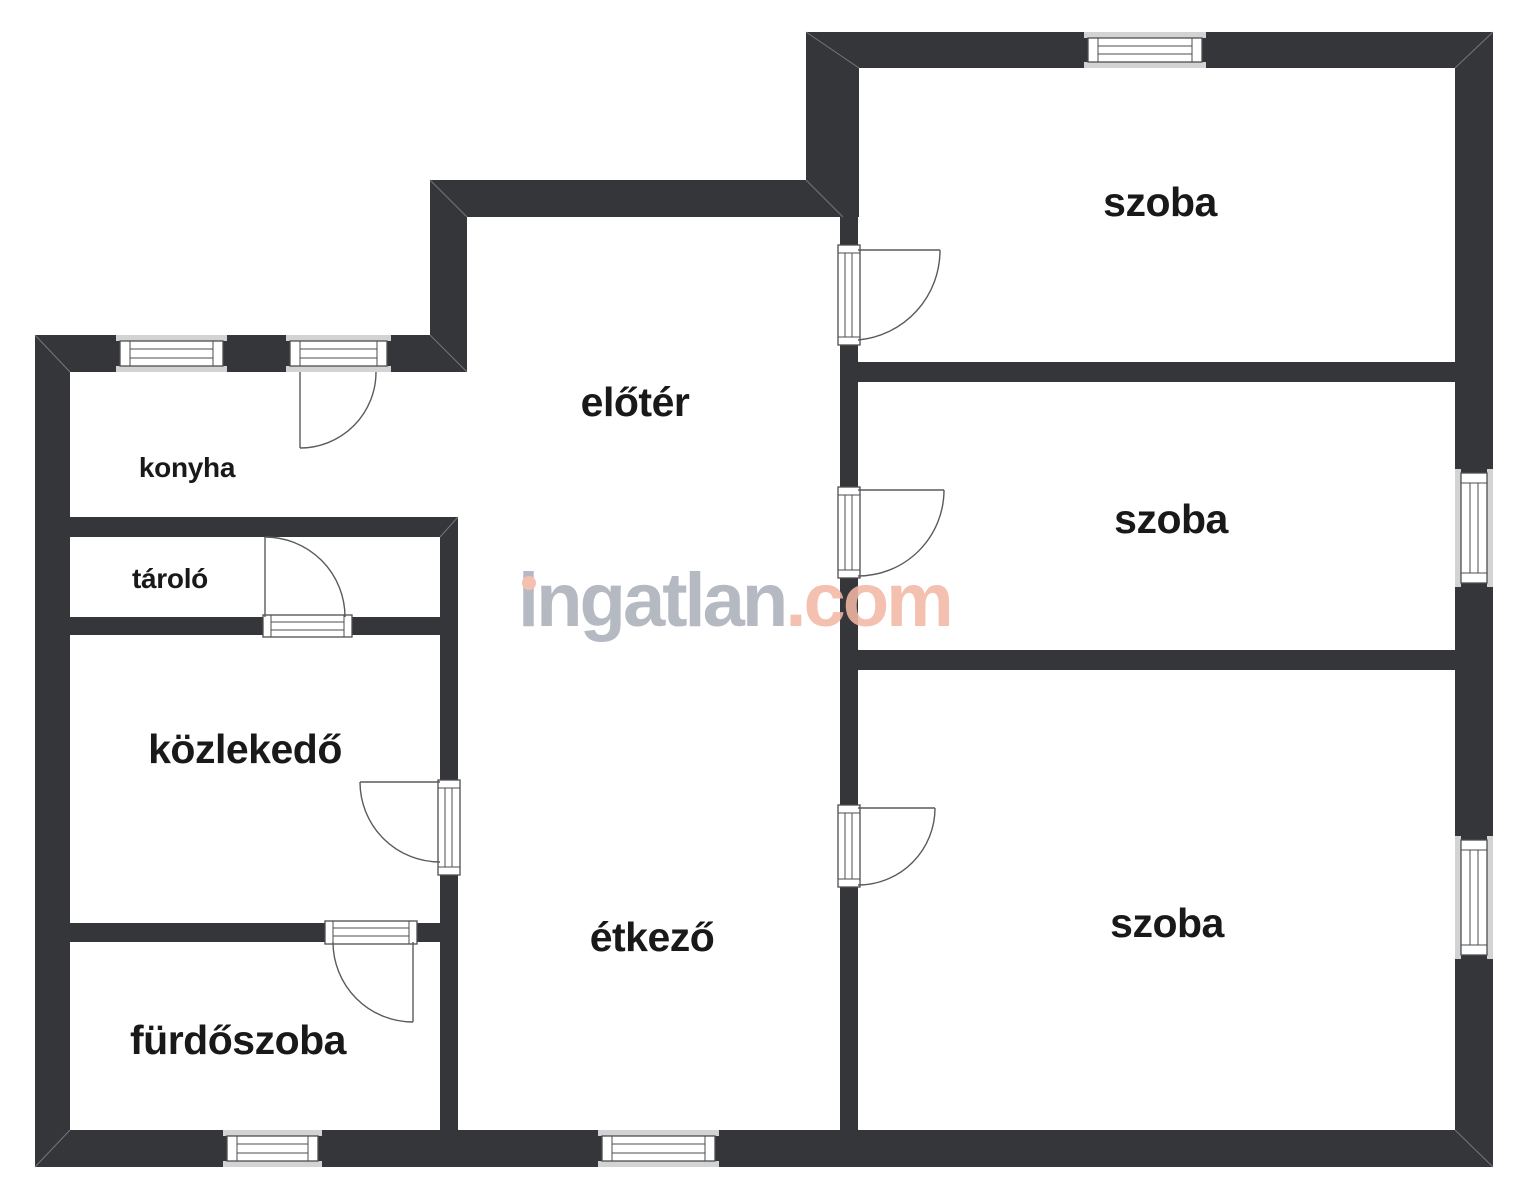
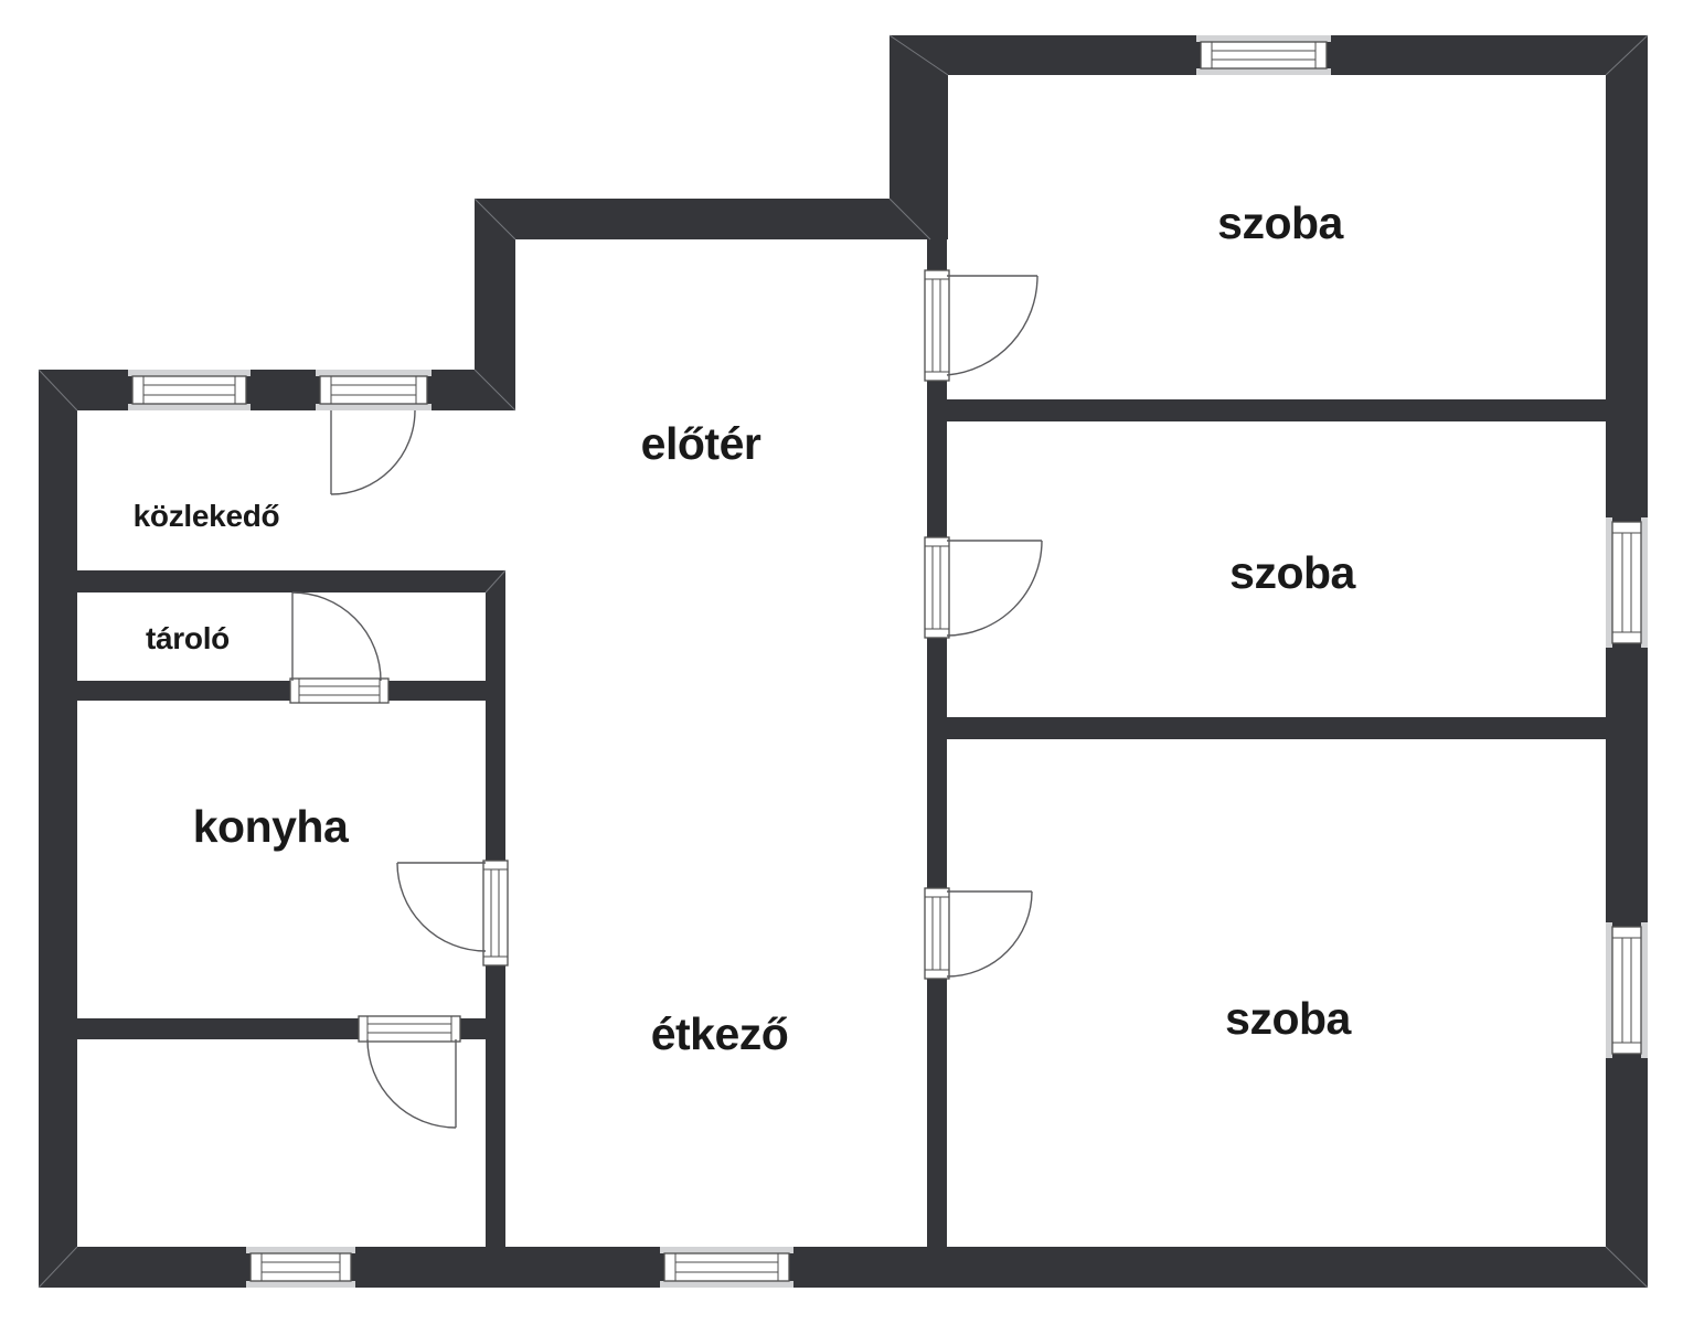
  szoba
  szoba
  szoba
  előtér
- konyha
+ közlekedő
  tároló
- közlekedő
+ konyha
- fürdőszoba
  étkező
- ingatlan.com
